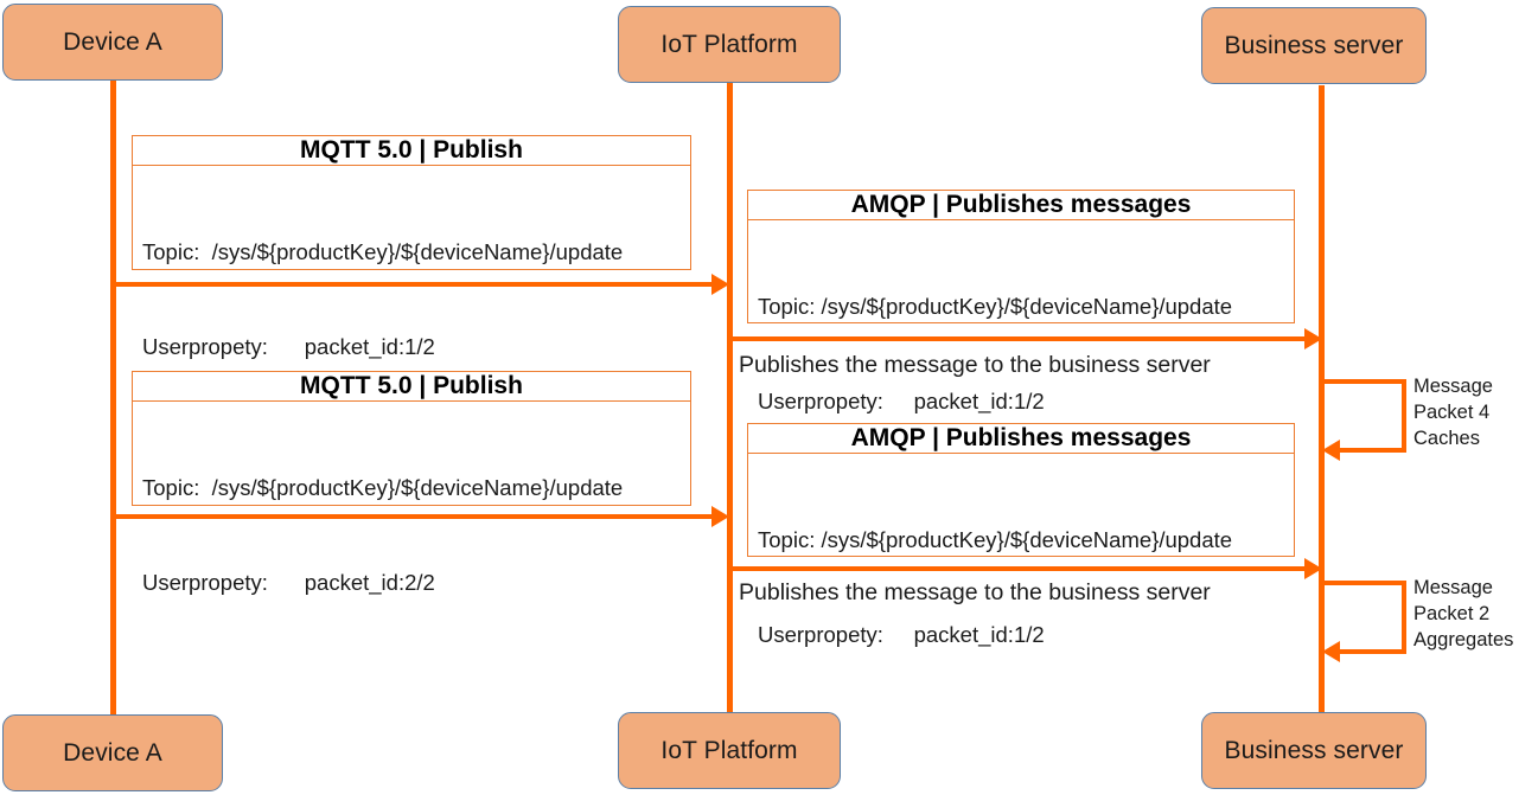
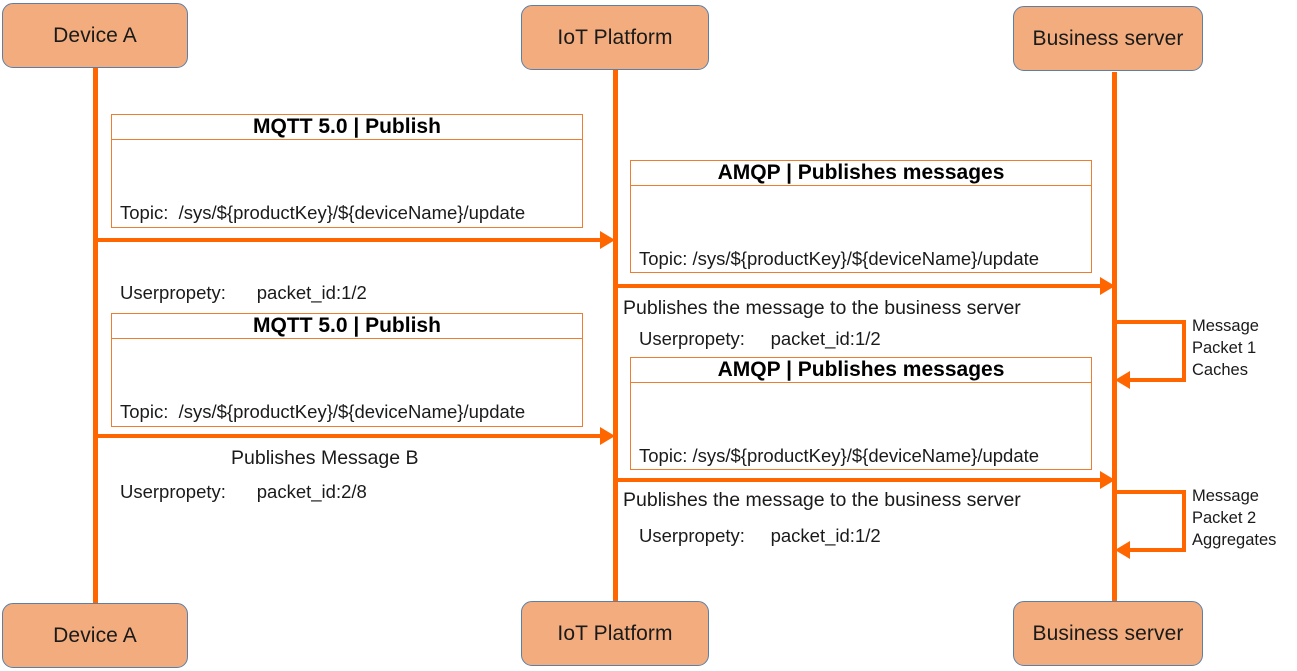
  Device A
  IoT Platform
  Business server
  MQTT 5.0 | Publish
  Topic: /sys/${productKey}/${deviceName}/update
  Userpropety: packet_id:1/2
  AMQP | Publishes messages
  Topic: /sys/${productKey}/${deviceName}/update
  Userpropety: packet_id:1/2
  Publishes the message to the business server
  Message
- Packet 4
+ Packet 1
  Caches
  MQTT 5.0 | Publish
  Topic: /sys/${productKey}/${deviceName}/update
- Userpropety: packet_id:2/2
+ Userpropety: packet_id:2/8
+ Publishes Message B
  AMQP | Publishes messages
  Topic: /sys/${productKey}/${deviceName}/update
  Userpropety: packet_id:1/2
  Publishes the message to the business server
  Message
  Packet 2
  Aggregates
  Device A
  IoT Platform
  Business server
